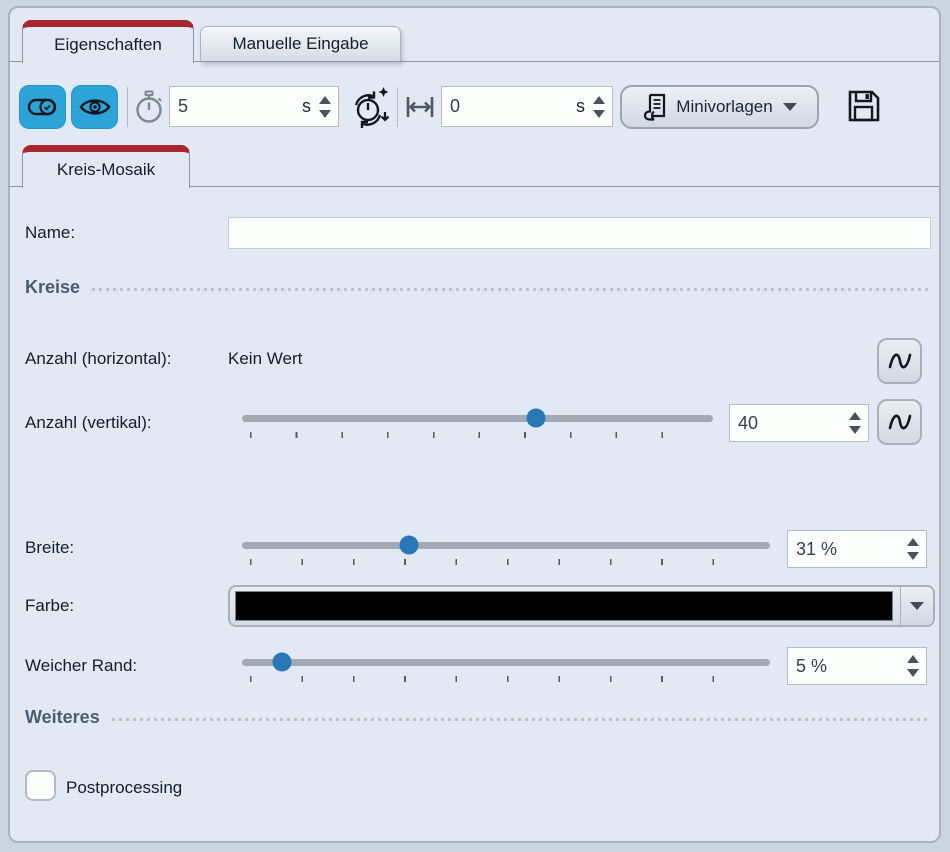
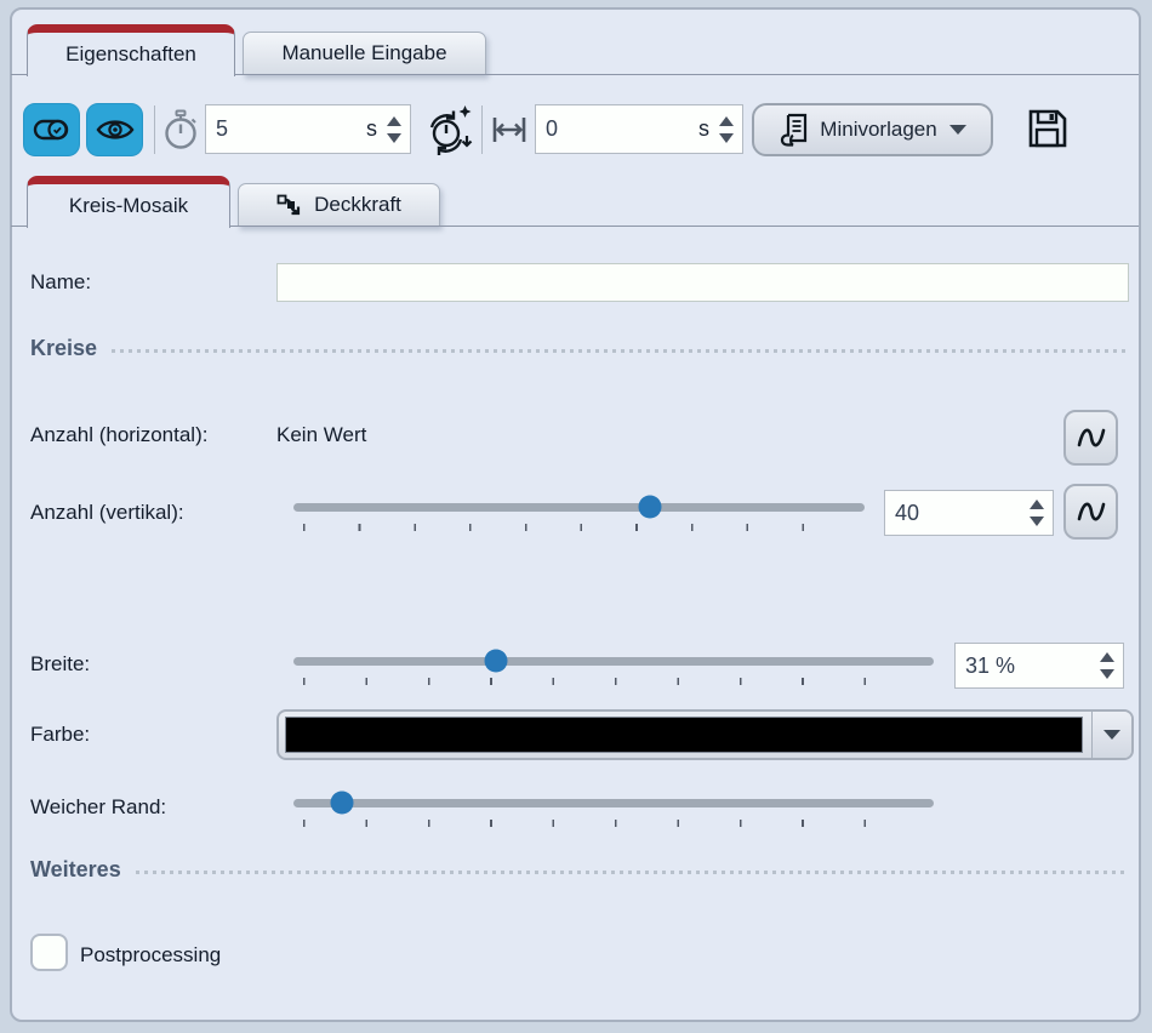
  Eigenschaften
  Manuelle Eingabe
  5
  s
  0
  s
  Minivorlagen
  Kreis-Mosaik
+ Deckkraft
  Name:
  Kreise
  Anzahl (horizontal):
  Kein Wert
  Anzahl (vertikal):
  40
  Breite:
  31 %
  Farbe:
  Weicher Rand:
- 5 %
  Weiteres
  Postprocessing
